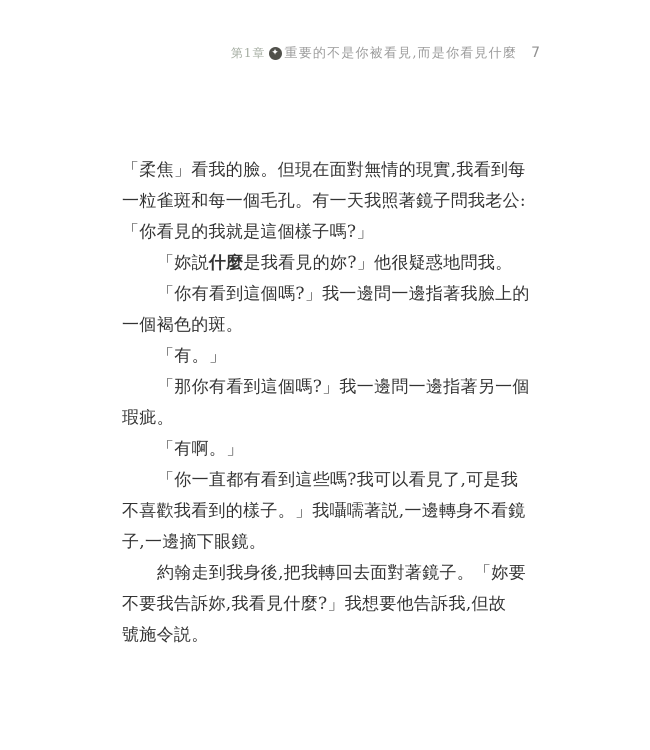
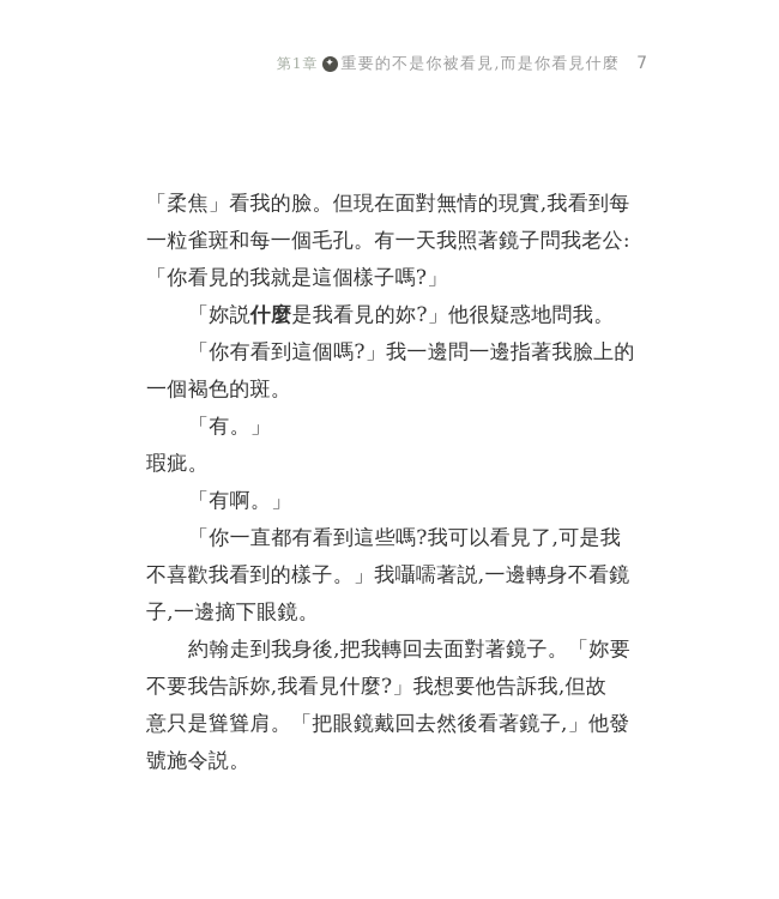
  第1章
  ✦
  重要的不是你被看見,而是你看見什麼
  7
  「柔焦」看我的臉。但現在面對無情的現實,我看到每
  一粒雀斑和每一個毛孔。有一天我照著鏡子問我老公:
  「你看見的我就是這個樣子嗎?」
  「妳説什麼是我看見的妳?」他很疑惑地問我。
  「你有看到這個嗎?」我一邊問一邊指著我臉上的
  一個褐色的斑。
  「有。」
- 「那你有看到這個嗎?」我一邊問一邊指著另一個
  瑕疵。
  「有啊。」
  「你一直都有看到這些嗎?我可以看見了,可是我
  不喜歡我看到的樣子。」我囁嚅著説,一邊轉身不看鏡
  子,一邊摘下眼鏡。
  約翰走到我身後,把我轉回去面對著鏡子。「妳要
  不要我告訴妳,我看見什麼?」我想要他告訴我,但故
+ 意只是聳聳肩。「把眼鏡戴回去然後看著鏡子,」他發
  號施令説。
